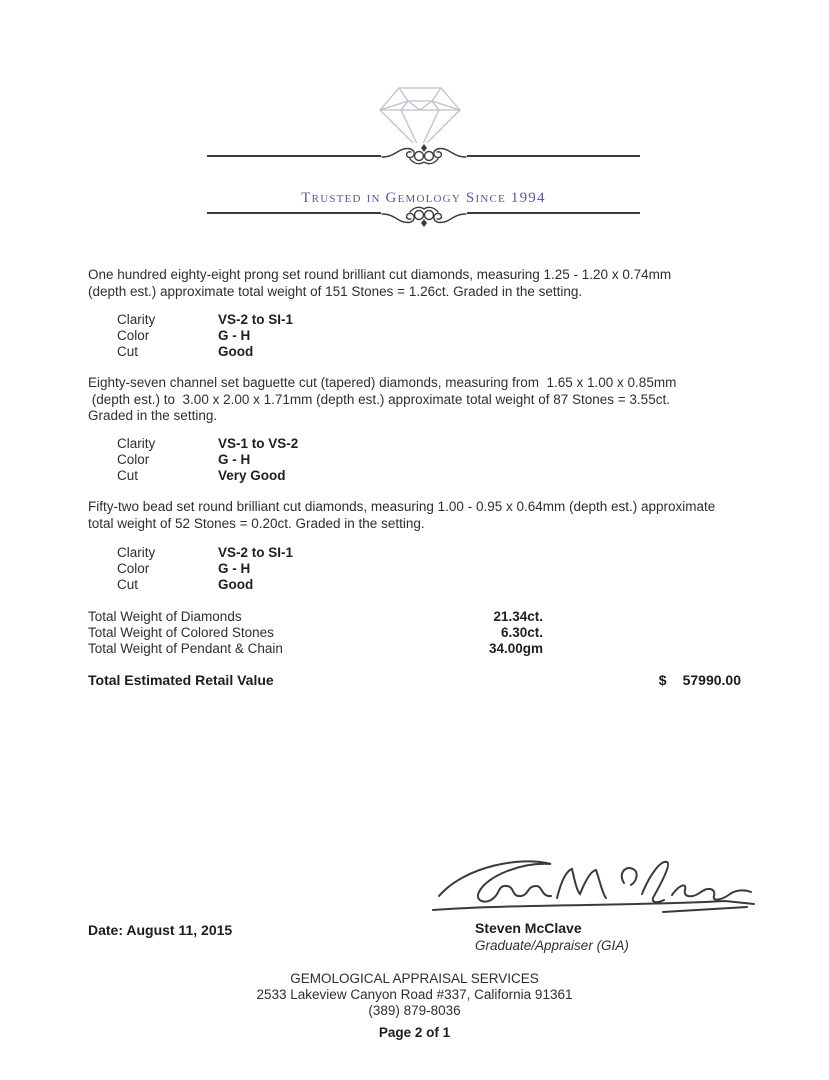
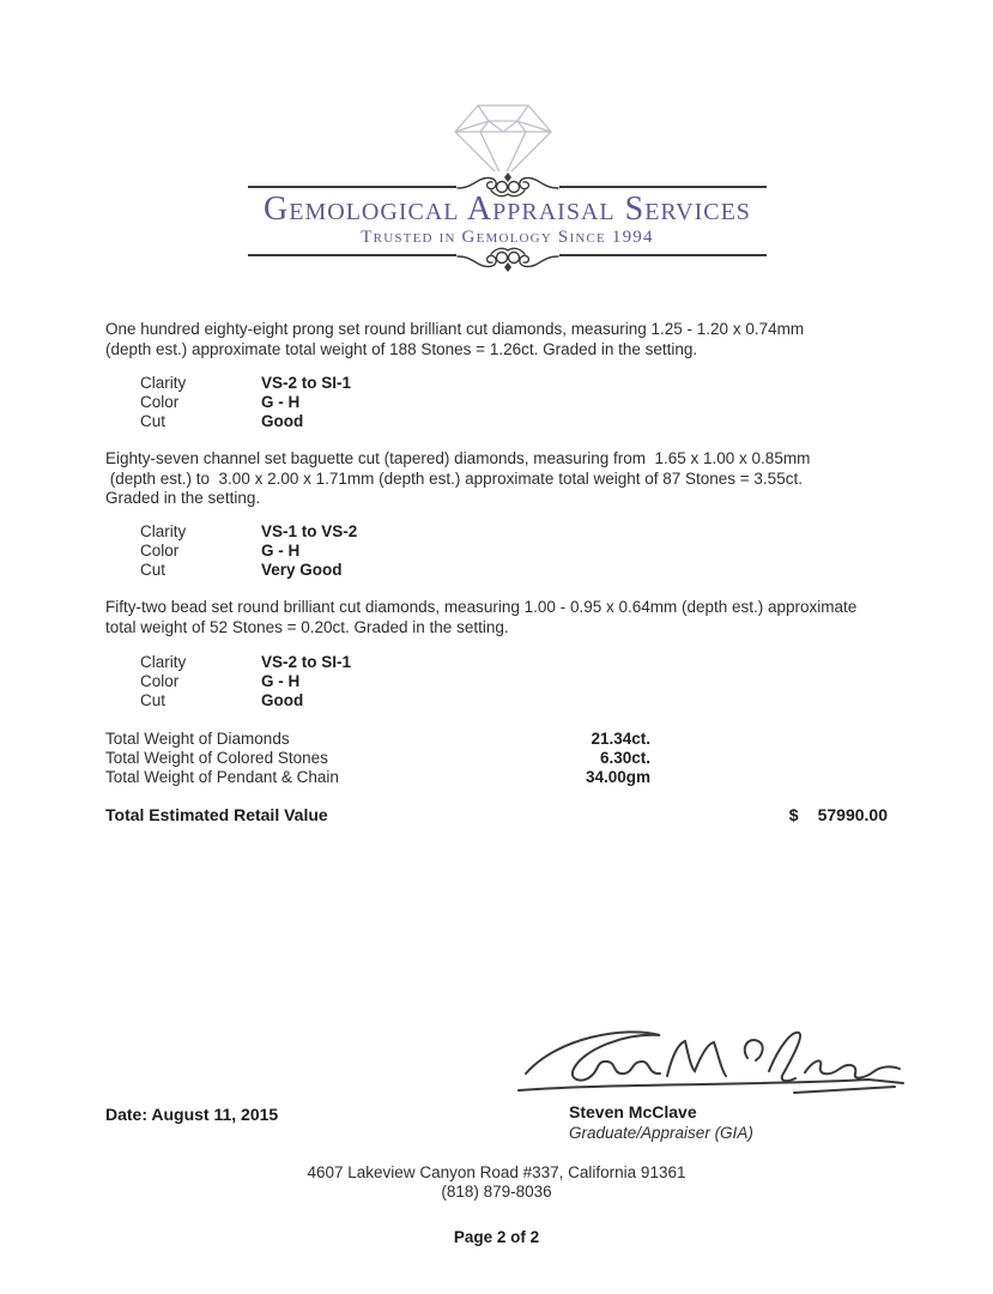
+ Gemological Appraisal Services
  Trusted in Gemology Since 1994
  One hundred eighty-eight prong set round brilliant cut diamonds, measuring 1.25 - 1.20 x 0.74mm
- (depth est.) approximate total weight of 151 Stones = 1.26ct. Graded in the setting.
+ (depth est.) approximate total weight of 188 Stones = 1.26ct. Graded in the setting.
  Clarity
  VS-2 to SI-1
  Color
  G - H
  Cut
  Good
  Eighty-seven channel set baguette cut (tapered) diamonds, measuring from 1.65 x 1.00 x 0.85mm
  (depth est.) to 3.00 x 2.00 x 1.71mm (depth est.) approximate total weight of 87 Stones = 3.55ct.
  Graded in the setting.
  Clarity
  VS-1 to VS-2
  Color
  G - H
  Cut
  Very Good
  Fifty-two bead set round brilliant cut diamonds, measuring 1.00 - 0.95 x 0.64mm (depth est.) approximate
  total weight of 52 Stones = 0.20ct. Graded in the setting.
  Clarity
  VS-2 to SI-1
  Color
  G - H
  Cut
  Good
  Total Weight of Diamonds
  21.34ct.
  Total Weight of Colored Stones
  6.30ct.
  Total Weight of Pendant & Chain
  34.00gm
  Total Estimated Retail Value
  $
  57990.00
  Date: August 11, 2015
  Steven McClave
  Graduate/Appraiser (GIA)
- GEMOLOGICAL APPRAISAL SERVICES
- 2533 Lakeview Canyon Road #337, California 91361
+ 4607 Lakeview Canyon Road #337, California 91361
- (389) 879-8036
+ (818) 879-8036
- Page 2 of 1
+ Page 2 of 2
